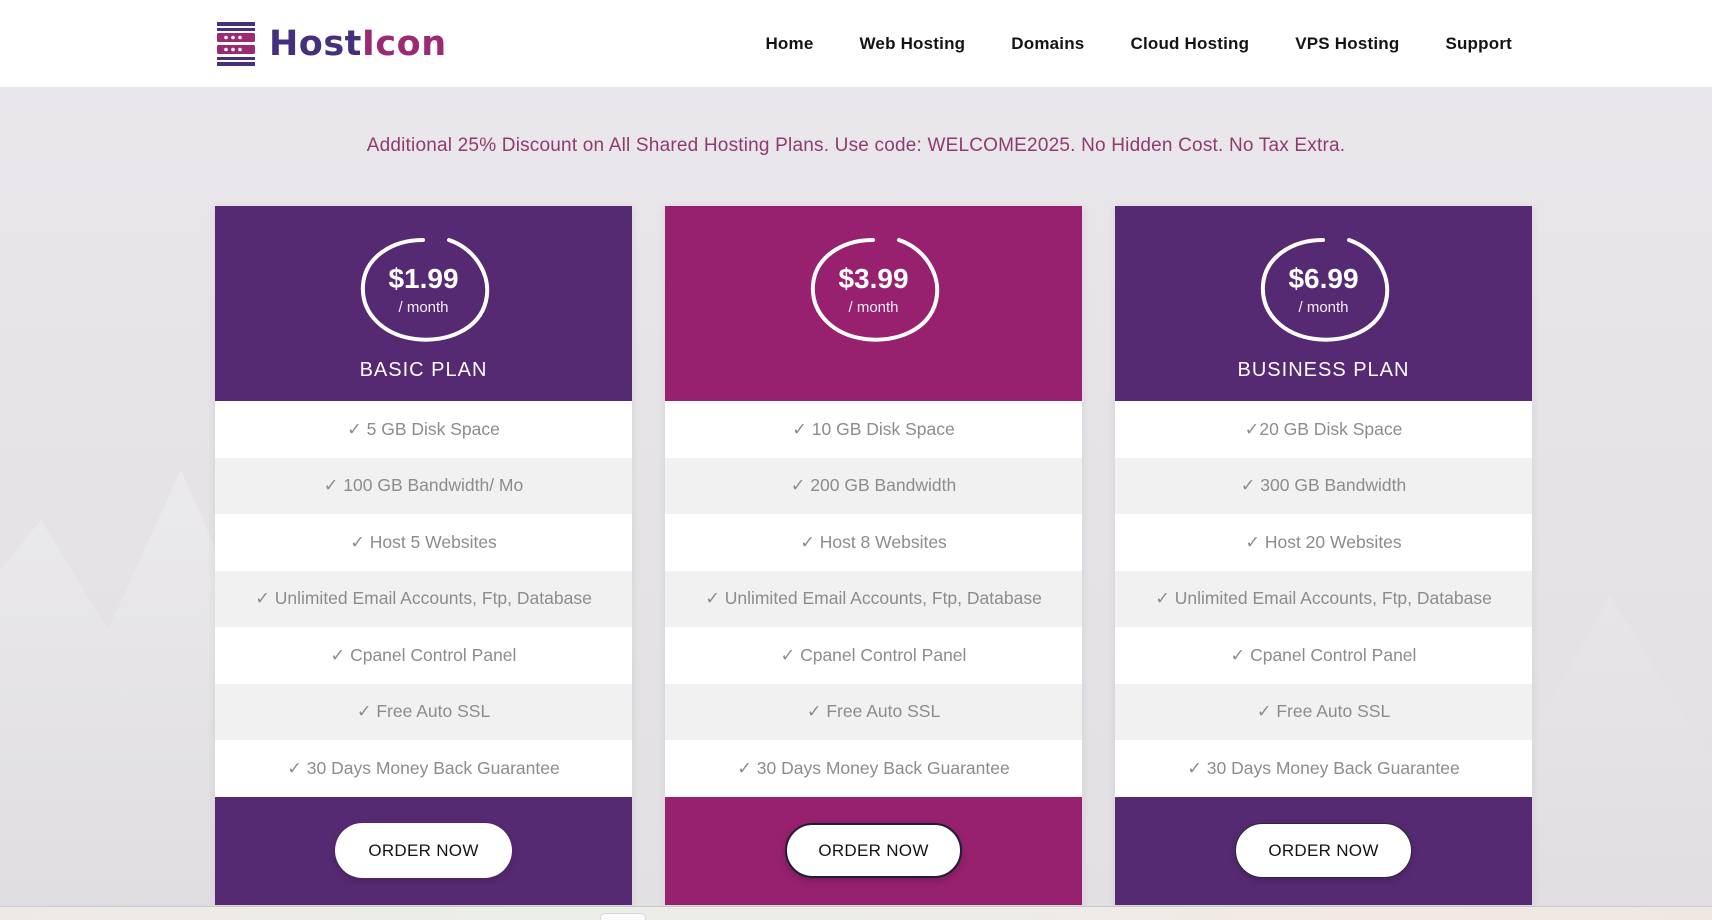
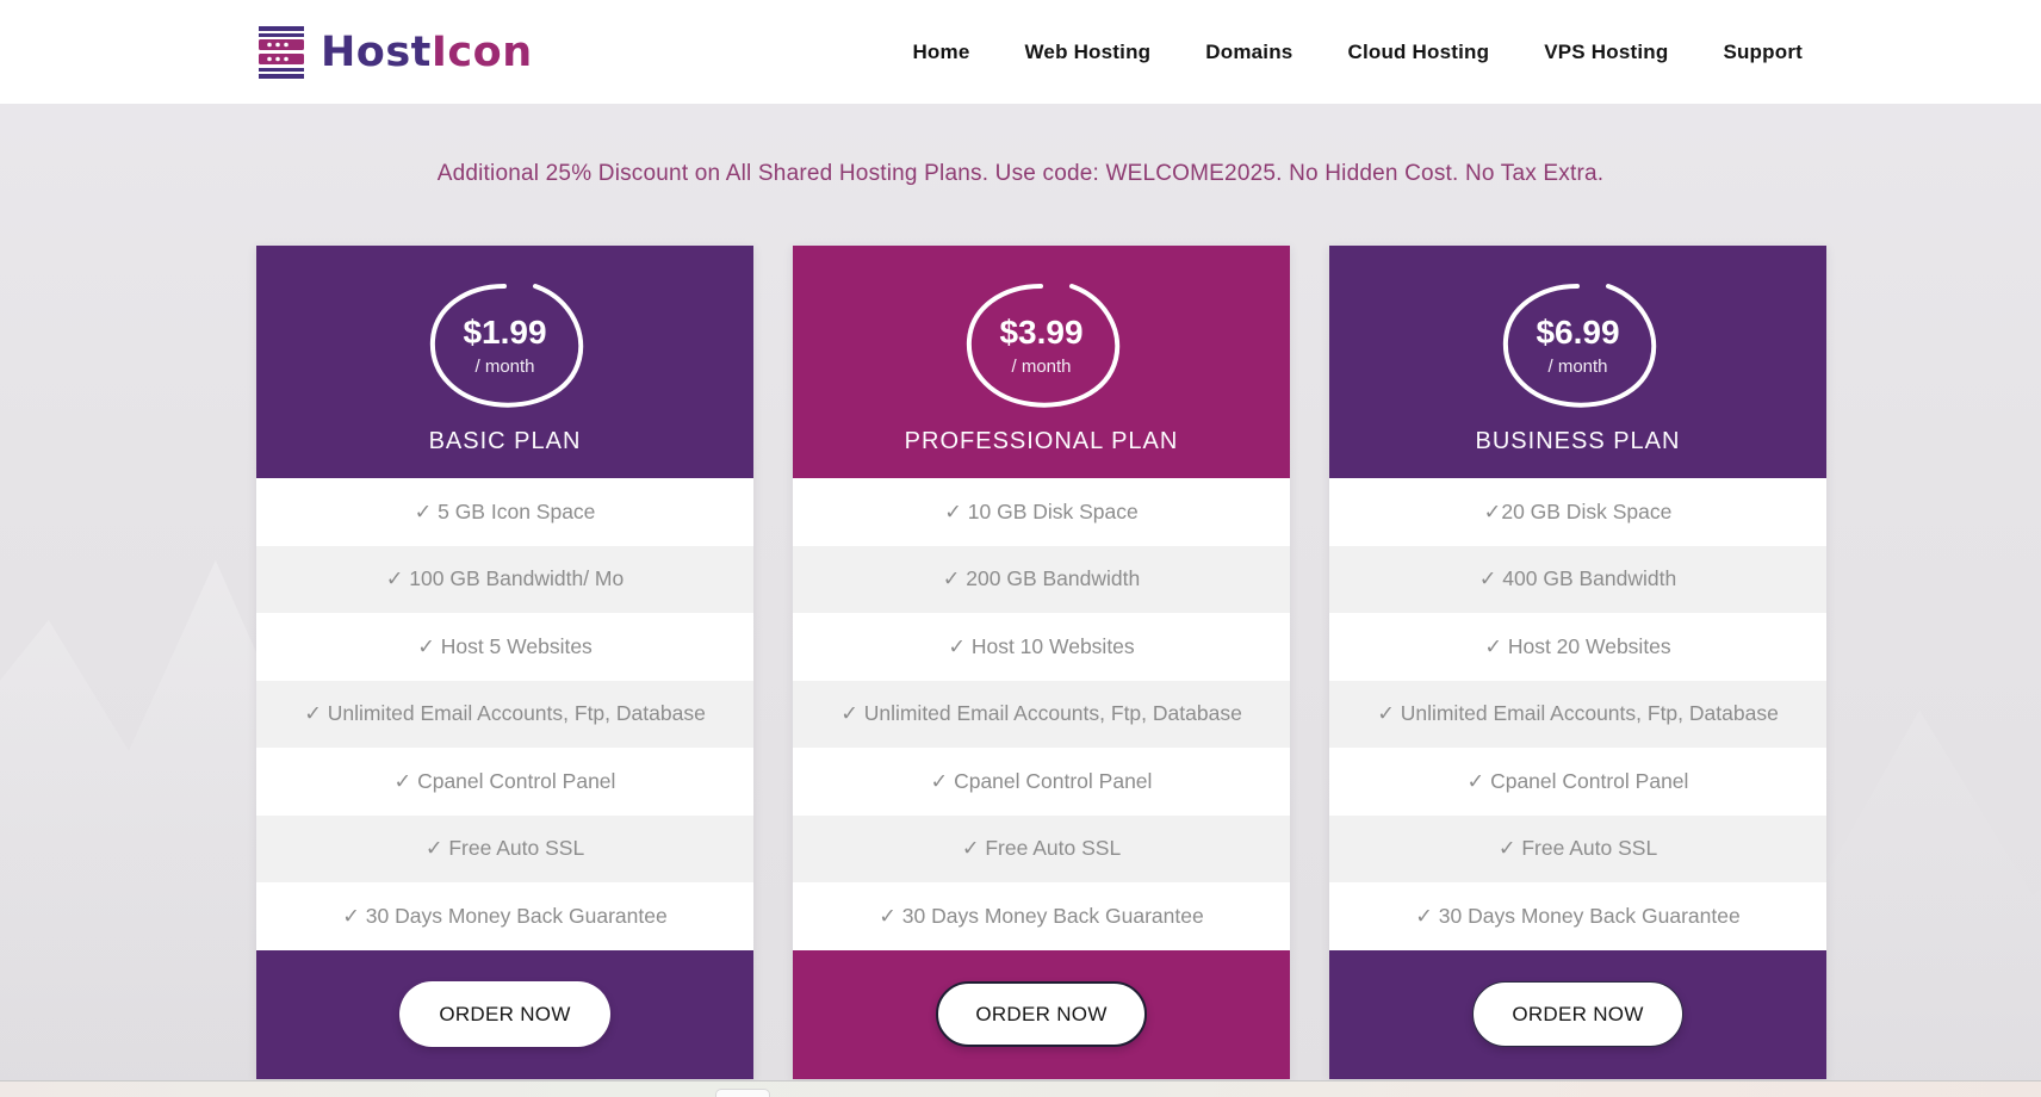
  HostIcon
  Home
  Web Hosting
  Domains
  Cloud Hosting
  VPS Hosting
  Support
  Additional 25% Discount on All Shared Hosting Plans. Use code: WELCOME2025. No Hidden Cost. No Tax Extra.
  $1.99
  / month
  BASIC PLAN
- ✓ 5 GB Disk Space
+ ✓ 5 GB Icon Space
  ✓ 100 GB Bandwidth/ Mo
  ✓ Host 5 Websites
  ✓ Unlimited Email Accounts, Ftp, Database
  ✓ Cpanel Control Panel
  ✓ Free Auto SSL
  ✓ 30 Days Money Back Guarantee
  ORDER NOW
  $3.99
  / month
+ PROFESSIONAL PLAN
  ✓ 10 GB Disk Space
  ✓ 200 GB Bandwidth
- ✓ Host 8 Websites
+ ✓ Host 10 Websites
  ✓ Unlimited Email Accounts, Ftp, Database
  ✓ Cpanel Control Panel
  ✓ Free Auto SSL
  ✓ 30 Days Money Back Guarantee
  ORDER NOW
  $6.99
  / month
  BUSINESS PLAN
  ✓20 GB Disk Space
- ✓ 300 GB Bandwidth
+ ✓ 400 GB Bandwidth
  ✓ Host 20 Websites
  ✓ Unlimited Email Accounts, Ftp, Database
  ✓ Cpanel Control Panel
  ✓ Free Auto SSL
  ✓ 30 Days Money Back Guarantee
  ORDER NOW
